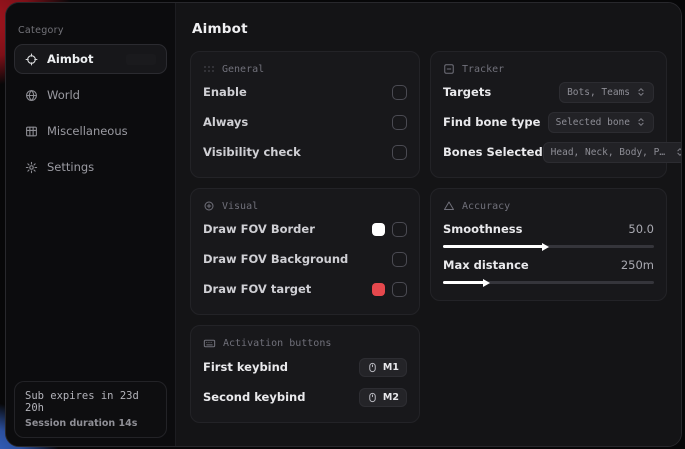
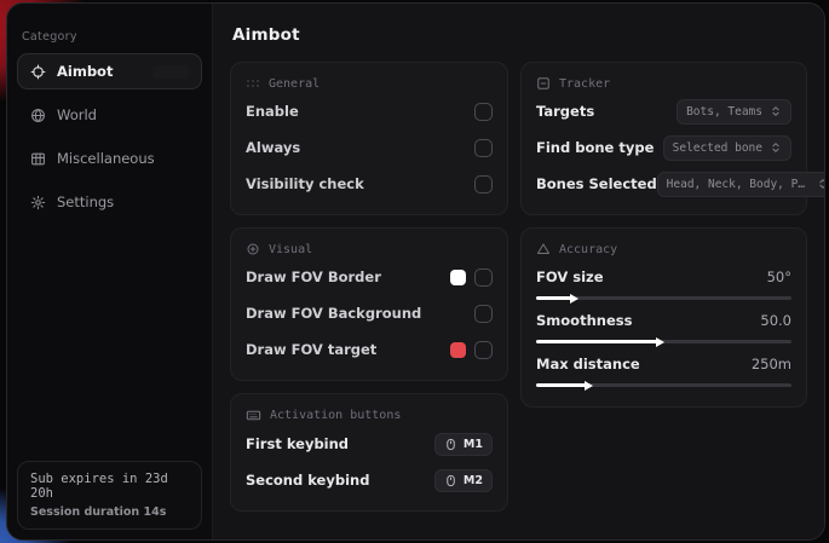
  Category
  Aimbot
  World
  Miscellaneous
  Settings
  Sub expires in 23d 20h
  Session duration 14s
  Aimbot
  General
  Enable
  Always
  Visibility check
  Visual
  Draw FOV Border
  Draw FOV Background
  Draw FOV target
  Activation buttons
  First keybind
  M1
  Second keybind
  M2
  Tracker
  Targets
  Bots, Teams
  Find bone type
  Selected bone
  Bones Selected
  Head, Neck, Body, Pe.
  Accuracy
+ FOV size
+ 50°
  Smoothness
  50.0
  Max distance
  250m
